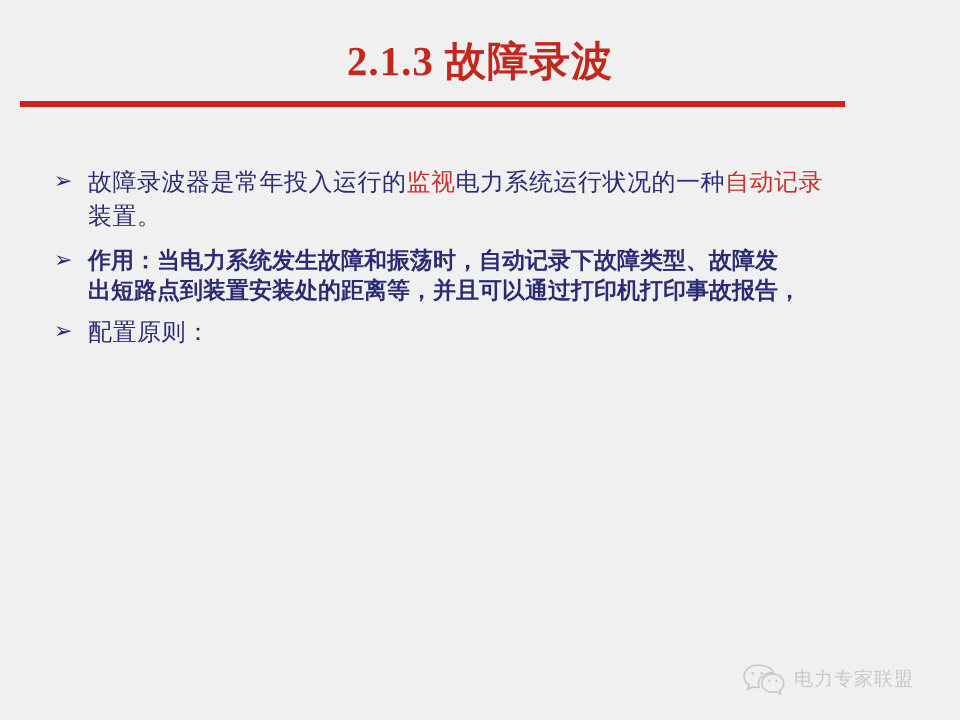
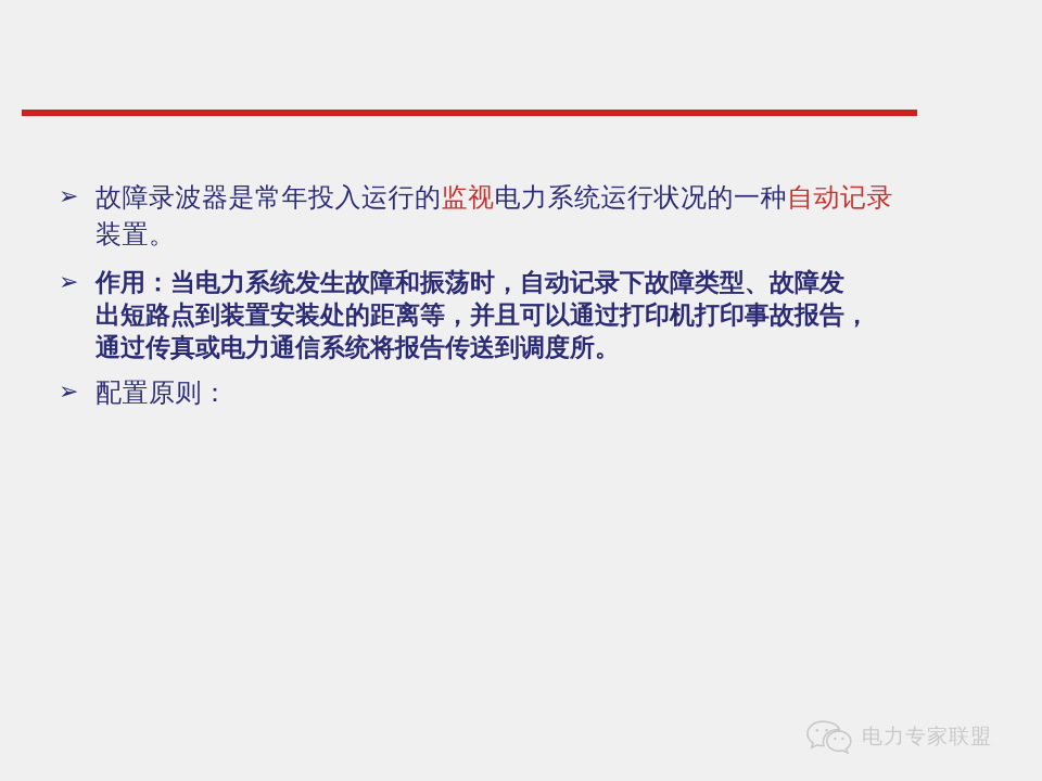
- 2.1.3 故障录波
  ➢
  故障录波器是常年投入运行的监视电力系统运行状况的一种自动记录
  装置。
  ➢
  作用：当电力系统发生故障和振荡时，自动记录下故障类型、故障发
  出短路点到装置安装处的距离等，并且可以通过打印机打印事故报告，
+ 通过传真或电力通信系统将报告传送到调度所。
  ➢
  配置原则：
  电力专家联盟
